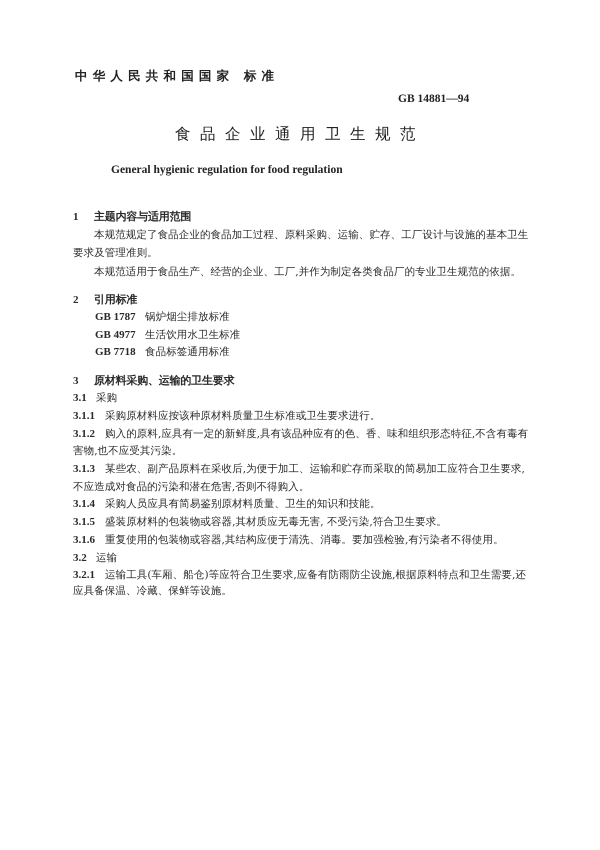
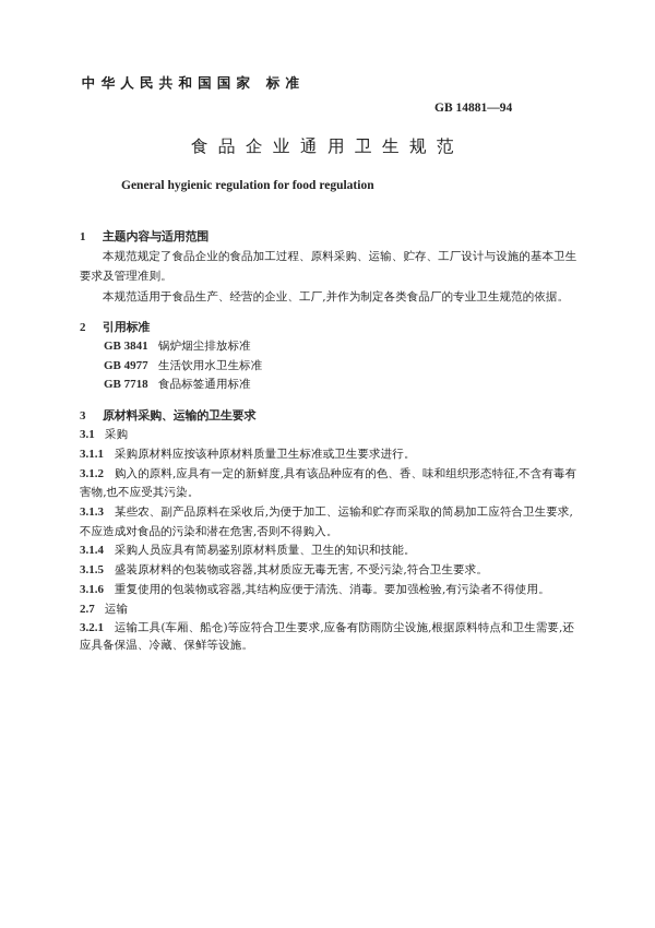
  中华人民共和国国家 标准
  GB 14881—94
  食品企业通用卫生规范
  General hygienic regulation for food regulation
  1 主题内容与适用范围
  本规范规定了食品企业的食品加工过程、原料采购、运输、贮存、工厂设计与设施的基本卫生
  要求及管理准则。
  本规范适用于食品生产、经营的企业、工厂,并作为制定各类食品厂的专业卫生规范的依据。
  2 引用标准
- GB 1787 锅炉烟尘排放标准
+ GB 3841 锅炉烟尘排放标准
  GB 4977 生活饮用水卫生标准
  GB 7718 食品标签通用标准
  3 原材料采购、运输的卫生要求
  3.1 采购
  3.1.1 采购原材料应按该种原材料质量卫生标准或卫生要求进行。
  3.1.2 购入的原料,应具有一定的新鲜度,具有该品种应有的色、香、味和组织形态特征,不含有毒有
  害物,也不应受其污染。
  3.1.3 某些农、副产品原料在采收后,为便于加工、运输和贮存而采取的简易加工应符合卫生要求,
  不应造成对食品的污染和潜在危害,否则不得购入。
  3.1.4 采购人员应具有简易鉴别原材料质量、卫生的知识和技能。
  3.1.5 盛装原材料的包装物或容器,其材质应无毒无害, 不受污染,符合卫生要求。
  3.1.6 重复使用的包装物或容器,其结构应便于清洗、消毒。要加强检验,有污染者不得使用。
- 3.2 运输
+ 2.7 运输
  3.2.1 运输工具(车厢、船仓)等应符合卫生要求,应备有防雨防尘设施,根据原料特点和卫生需要,还
  应具备保温、冷藏、保鲜等设施。
